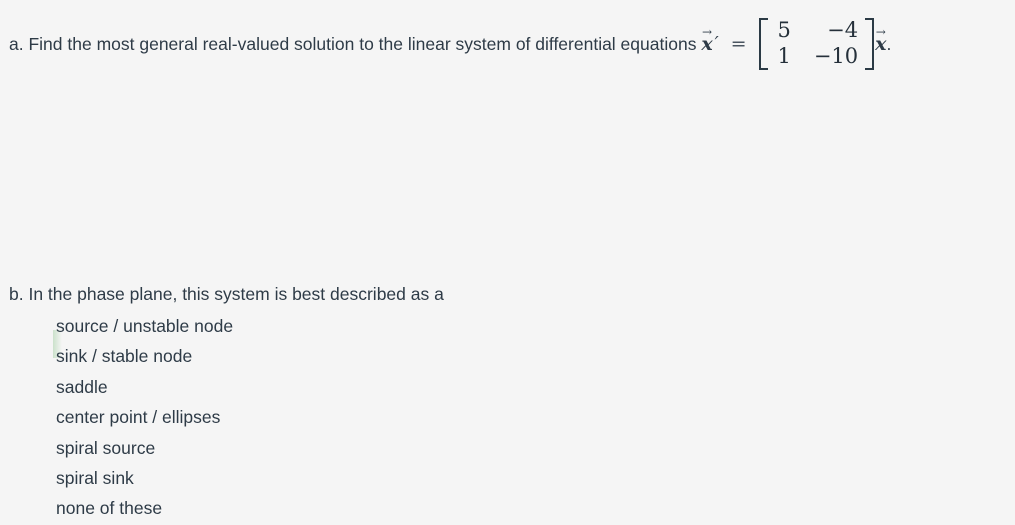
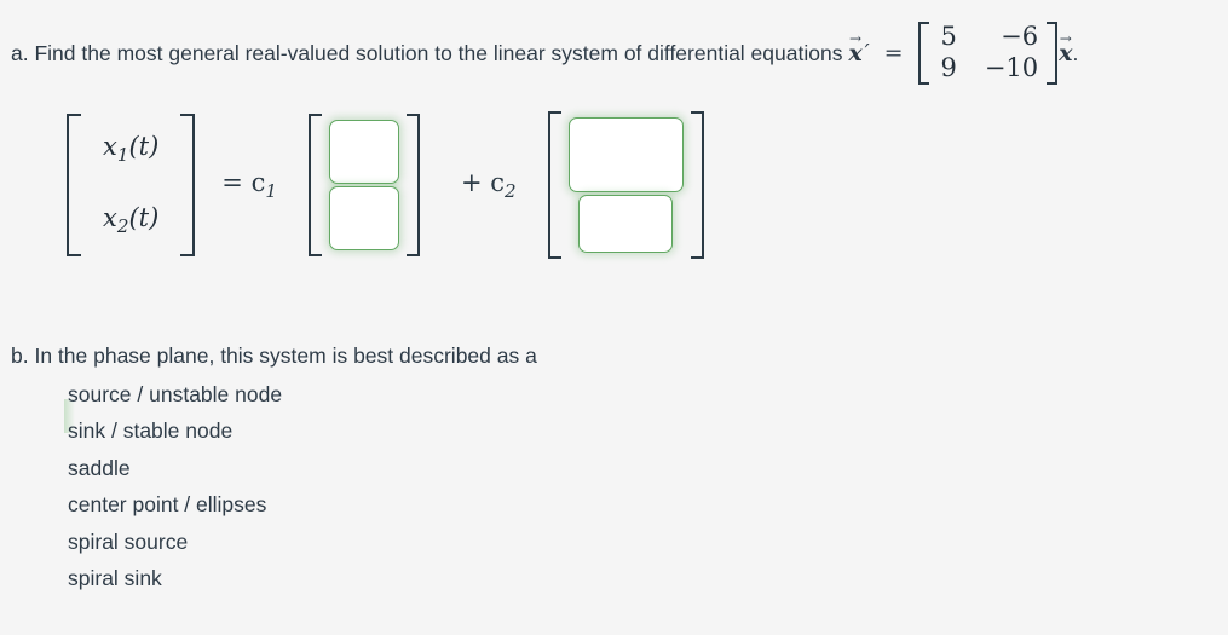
  a. Find the most general real-valued solution to the linear system of differential equations
  →
  x ′ =
- 5	−4
+ 5	−6
- 1	−10
+ 9	−10
  →
  x .
+ x1(t)
+ x2(t)
+ = c1
+ + c2
  b. In the phase plane, this system is best described as a
  source / unstable node
  sink / stable node
  saddle
  center point / ellipses
  spiral source
  spiral sink
- none of these
